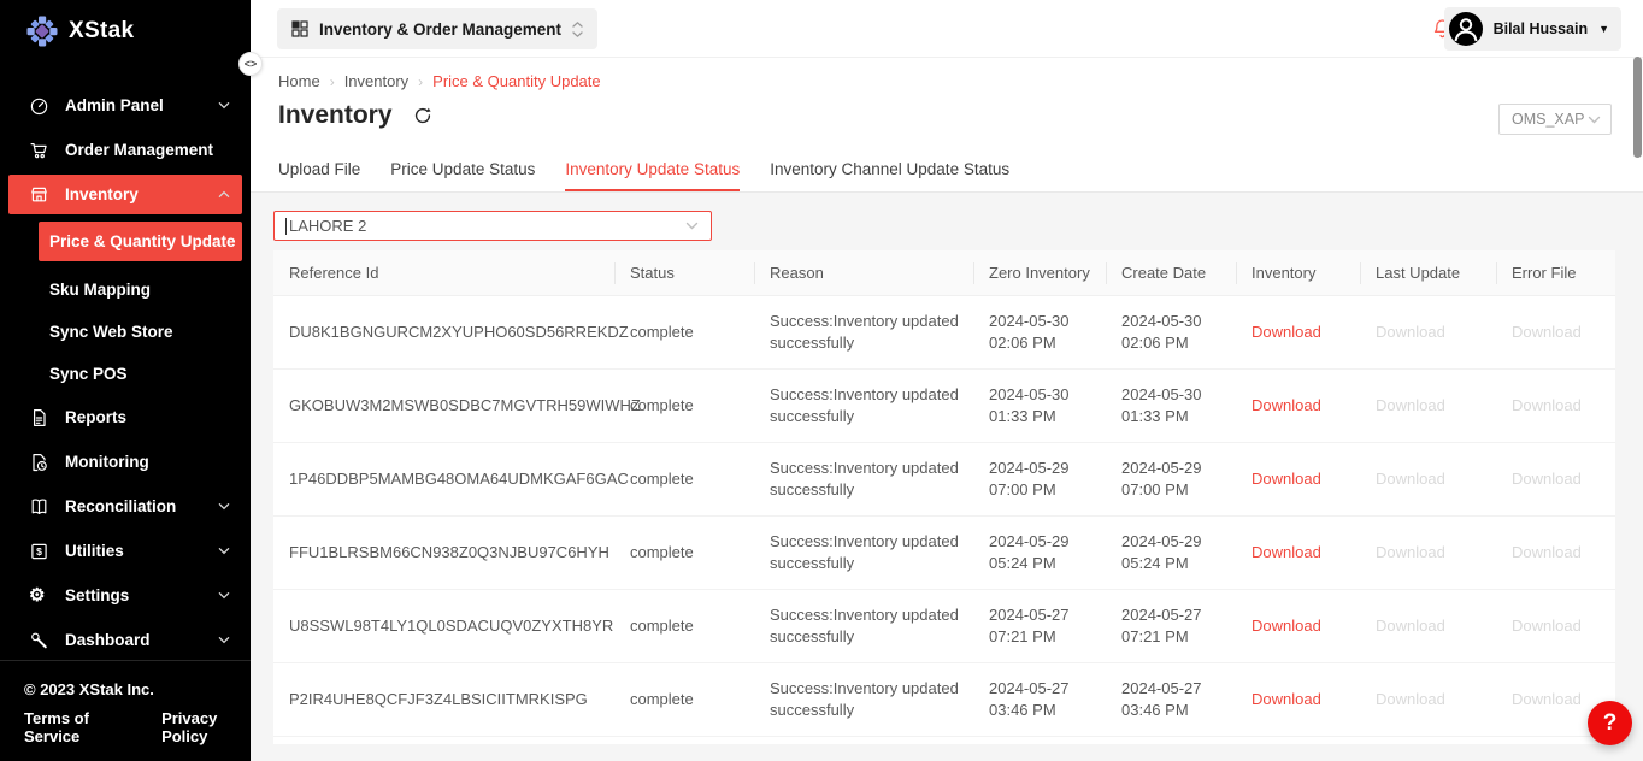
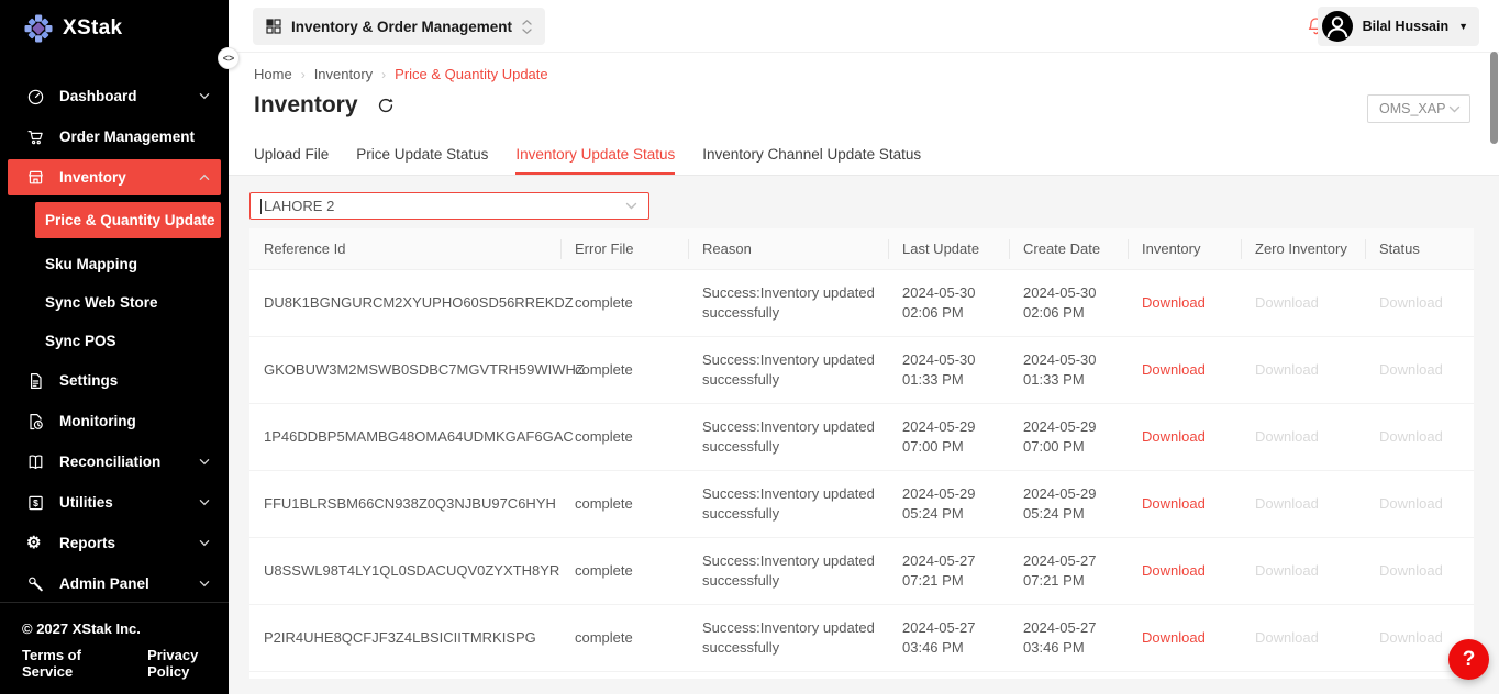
  XStak
- Admin Panel
+ Dashboard
  Order Management
  Inventory
  Price & Quantity Update
  Sku Mapping
  Sync Web Store
  Sync POS
- Reports
+ Settings
  Monitoring
  Reconciliation
  $
  Utilities
  ⚙
- Settings
+ Reports
- Dashboard
+ Admin Panel
- © 2023 XStak Inc.
+ © 2027 XStak Inc.
  Terms of Service
  Privacy Policy
  Inventory & Order Management
  Bilal Hussain
  ▼
  <>
  Home
  ›
  Inventory
  ›
  Price & Quantity Update
  Inventory
  OMS_XAP
  Upload File
  Price Update Status
  Inventory Update Status
  Inventory Channel Update Status
  LAHORE 2
  Reference Id
- Status
+ Error File
  Reason
- Zero Inventory
+ Last Update
  Create Date
  Inventory
- Last Update
+ Zero Inventory
- Error File
+ Status
  DU8K1BGNGURCM2XYUPHO60SD56RREKDZ
  complete
  Success:Inventory updated successfully
  2024-05-30
  02:06 PM
  2024-05-30
  02:06 PM
  Download
  Download
  Download
  GKOBUW3M2MSWB0SDBC7MGVTRH59WIWH
  complete
  Success:Inventory updated successfully
  2024-05-30
  01:33 PM
  2024-05-30
  01:33 PM
  Download
  Download
  Download
  1P46DDBP5MAMBG48OMA64UDMKGAF6GAC
  complete
  Success:Inventory updated successfully
  2024-05-29
  07:00 PM
  2024-05-29
  07:00 PM
  Download
  Download
  Download
  FFU1BLRSBM66CN938Z0Q3NJBU97C6HYH
  complete
  Success:Inventory updated successfully
  2024-05-29
  05:24 PM
  2024-05-29
  05:24 PM
  Download
  Download
  Download
  U8SSWL98T4LY1QL0SDACUQV0ZYXTH8YR
  complete
  Success:Inventory updated successfully
  2024-05-27
  07:21 PM
  2024-05-27
  07:21 PM
  Download
  Download
  Download
  P2IR4UHE8QCFJF3Z4LBSICIITMRKISPG
  complete
  Success:Inventory updated successfully
  2024-05-27
  03:46 PM
  2024-05-27
  03:46 PM
  Download
  Download
  Download
  ?
